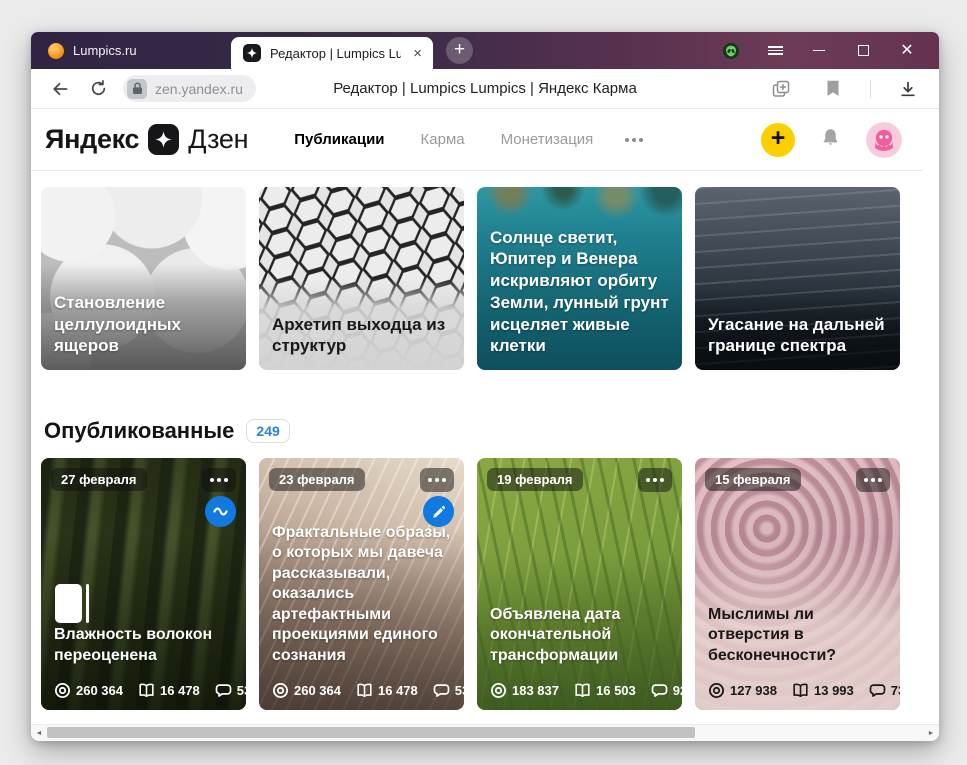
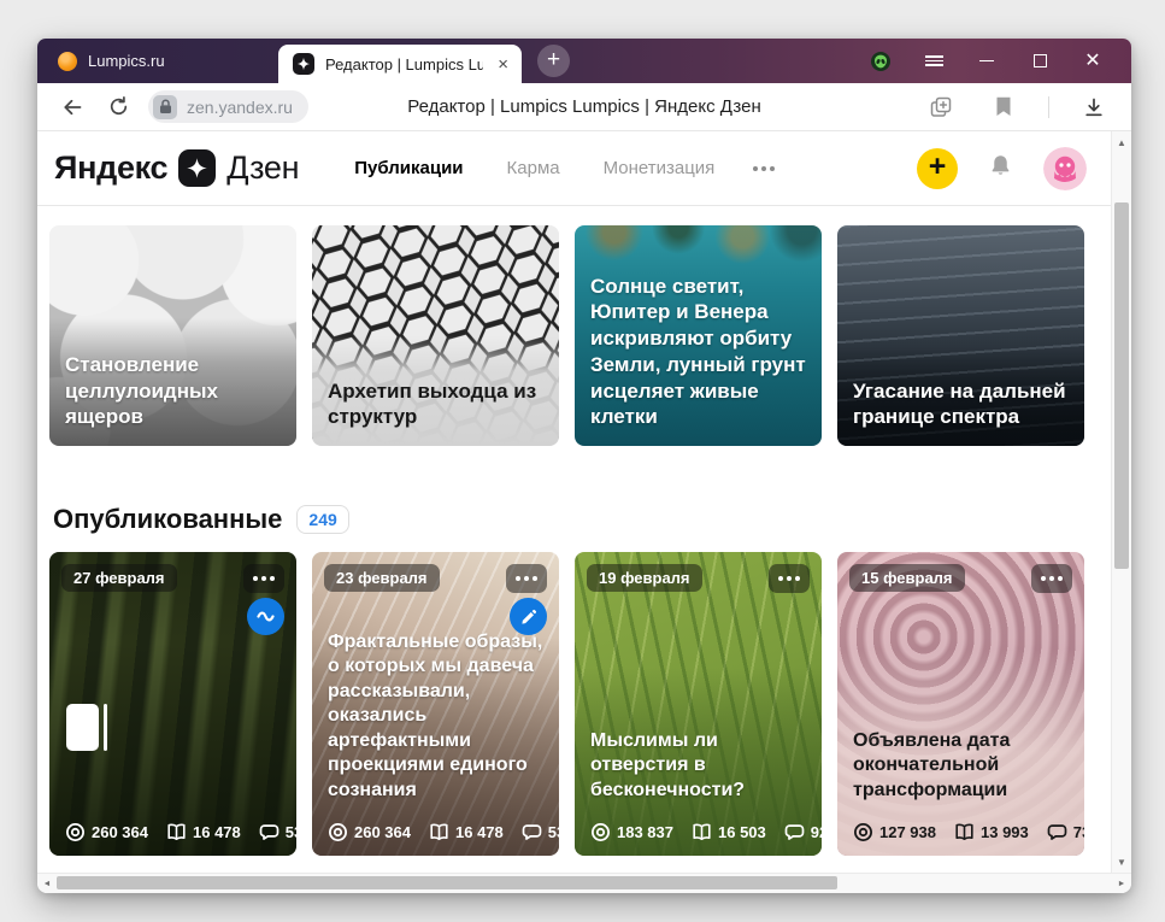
  Lumpics.ru
  Редактор | Lumpics Lu
  ×
  +
  ✕
  zen.yandex.ru
- Редактор | Lumpics Lumpics | Яндекс Карма
+ Редактор | Lumpics Lumpics | Яндекс Дзен
  Яндекс
  Дзен
  Публикации
  Карма
  Монетизация
  +
  Становление целлулоидных ящеров
  Архетип выходца из структур
  Солнце светит, Юпитер и Венера искривляют орбиту Земли, лунный грунт исцеляет живые клетки
  Угасание на дальней границе спектра
  Опубликованные
  249
  27 февраля
- Влажность волокон переоценена
  260 364
  16 478
  23 февраля
  Фрактальные образы, о которых мы давеча рассказывали, оказались артефактными проекциями единого сознания
  260 364
  16 478
  19 февраля
- Объявлена дата окончательной трансформации
+ Мыслимы ли отверстия в бесконечности?
  183 837
  16 503
  15 февраля
- Мыслимы ли отверстия в бесконечности?
+ Объявлена дата окончательной трансформации
  127 938
  13 993
+ ▲
+ ▼
